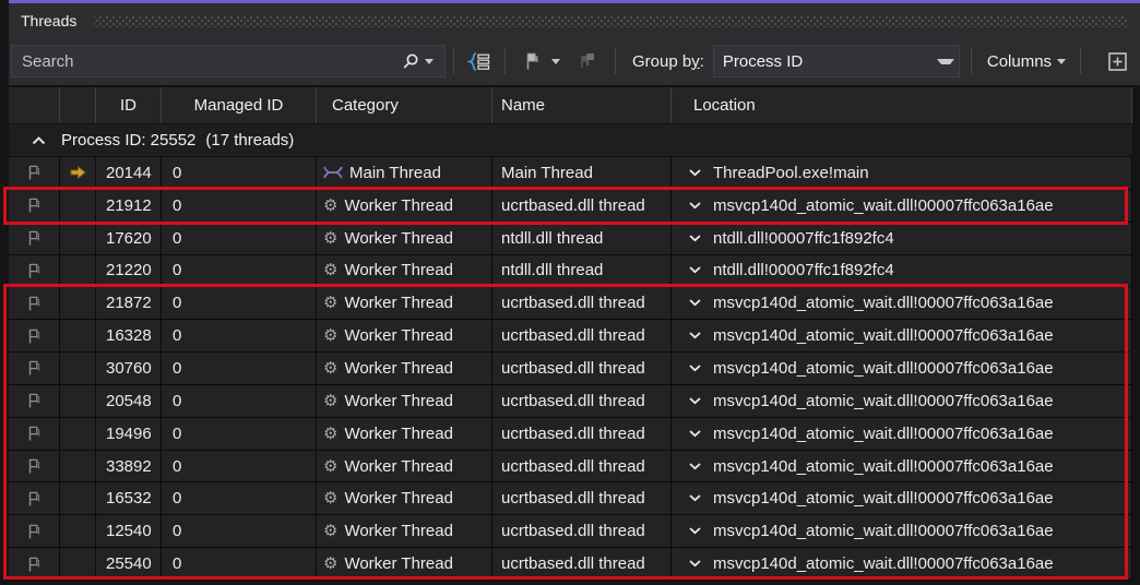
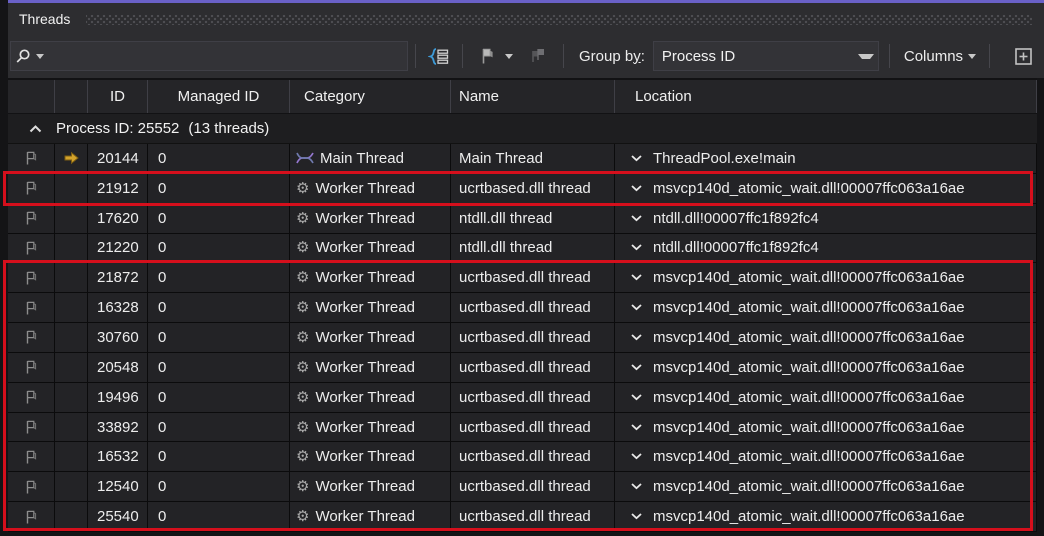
  Threads
- Search
  Group by:
  Process ID
  Columns
  ID
  Managed ID
  Category
  Name
  Location
  Process ID: 25552
- (17 threads)
+ (13 threads)
  20144
  0
  Main Thread
  Main Thread
  ThreadPool.exe!main
  21912
  0
  ⚙
  Worker Thread
  ucrtbased.dll thread
  msvcp140d_atomic_wait.dll!00007ffc063a16ae
  17620
  0
  ⚙
  Worker Thread
  ntdll.dll thread
  ntdll.dll!00007ffc1f892fc4
  21220
  0
  ⚙
  Worker Thread
  ntdll.dll thread
  ntdll.dll!00007ffc1f892fc4
  21872
  0
  ⚙
  Worker Thread
  ucrtbased.dll thread
  msvcp140d_atomic_wait.dll!00007ffc063a16ae
  16328
  0
  ⚙
  Worker Thread
  ucrtbased.dll thread
  msvcp140d_atomic_wait.dll!00007ffc063a16ae
  30760
  0
  ⚙
  Worker Thread
  ucrtbased.dll thread
  msvcp140d_atomic_wait.dll!00007ffc063a16ae
  20548
  0
  ⚙
  Worker Thread
  ucrtbased.dll thread
  msvcp140d_atomic_wait.dll!00007ffc063a16ae
  19496
  0
  ⚙
  Worker Thread
  ucrtbased.dll thread
  msvcp140d_atomic_wait.dll!00007ffc063a16ae
  33892
  0
  ⚙
  Worker Thread
  ucrtbased.dll thread
  msvcp140d_atomic_wait.dll!00007ffc063a16ae
  16532
  0
  ⚙
  Worker Thread
  ucrtbased.dll thread
  msvcp140d_atomic_wait.dll!00007ffc063a16ae
  12540
  0
  ⚙
  Worker Thread
  ucrtbased.dll thread
  msvcp140d_atomic_wait.dll!00007ffc063a16ae
  25540
  0
  ⚙
  Worker Thread
  ucrtbased.dll thread
  msvcp140d_atomic_wait.dll!00007ffc063a16ae
